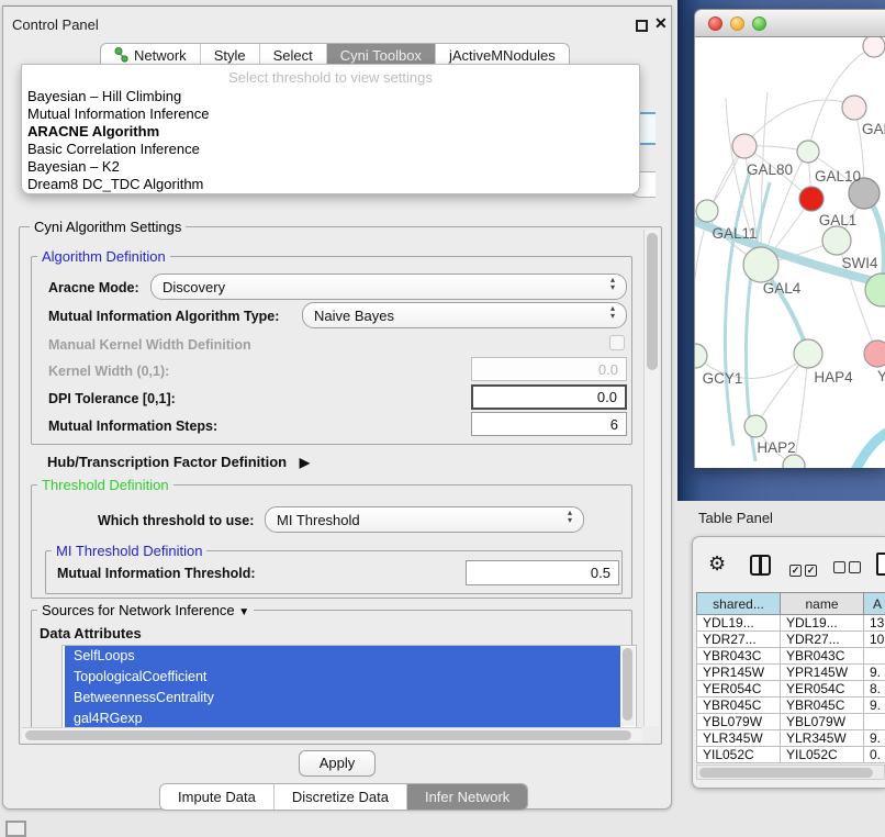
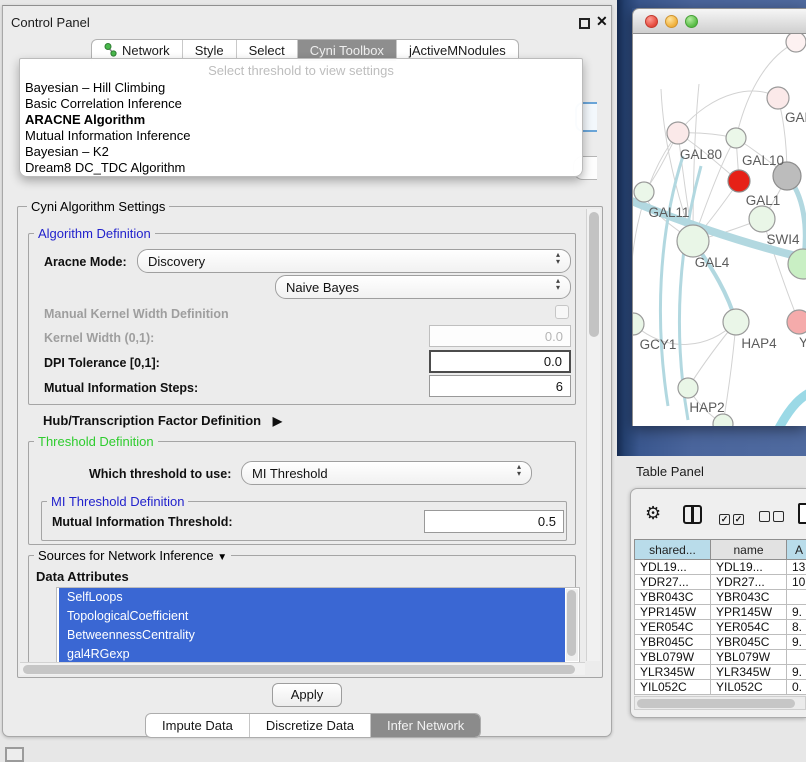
  Control Panel
  ✕
  Network
  Style
  Select
  Cyni Toolbox
  jActiveMNodules
  Select threshold to view settings
  Bayesian – Hill Climbing
- Mutual Information Inference
+ Basic Correlation Inference
  ARACNE Algorithm
- Basic Correlation Inference
+ Mutual Information Inference
  Bayesian – K2
  Dream8 DC_TDC Algorithm
  Cyni Algorithm Settings
  Algorithm Definition
  Aracne Mode:
  Discovery
  ▴
  ▾
- Mutual Information Algorithm Type:
  Naive Bayes
  ▴
  ▾
  Manual Kernel Width Definition
  Kernel Width (0,1):
  0.0
  DPI Tolerance [0,1]:
  0.0
  Mutual Information Steps:
  6
  Hub/Transcription Factor Definition ▶
  Threshold Definition
  Which threshold to use:
  MI Threshold
  ▴
  ▾
  MI Threshold Definition
  Mutual Information Threshold:
  0.5
  Sources for Network Inference ▼
  Data Attributes
  SelfLoops
  TopologicalCoefficient
  BetweennessCentrality
  gal4RGexp
  Apply
  Impute Data
  Discretize Data
  Infer Network
  GAL80
  GAL10
  GAL1
  GAL11
  GAL4
  SWI4
  GCY1
  HAP4
  HAP2
  Y
  Table Panel
  ⚙
  ✓ ✓
  shared...	name	A
  YDL19...	YDL19...	13
  YDR27...	YDR27...	10
  YBR043C	YBR043C
  YPR145W	YPR145W	9.
  YER054C	YER054C	8.
  YBR045C	YBR045C	9.
  YBL079W	YBL079W
  YLR345W	YLR345W	9.
  YIL052C	YIL052C	0.
